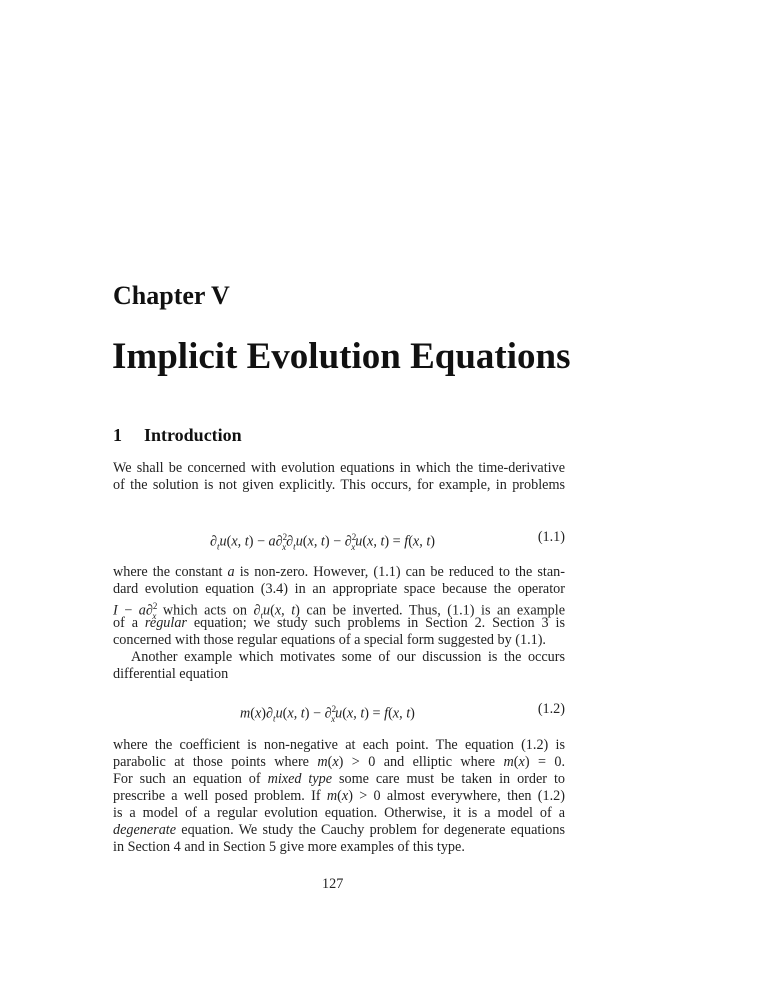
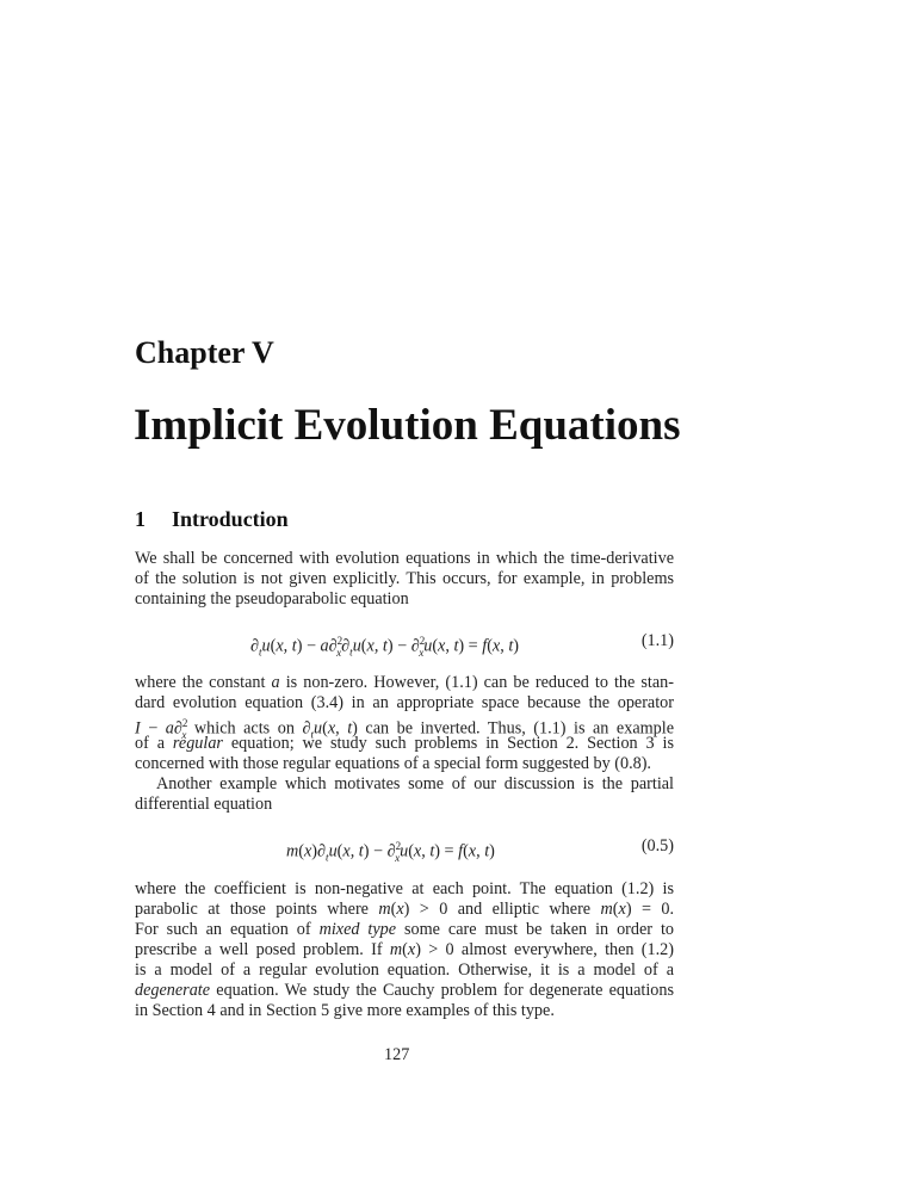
  Chapter V
  Implicit Evolution Equations
  1 Introduction
  We shall be concerned with evolution equations in which the time-derivative
  of the solution is not given explicitly. This occurs, for example, in problems
+ containing the pseudoparabolic equation
  ∂tu(x, t) − a∂2x∂tu(x, t) − ∂2xu(x, t) = f(x, t)
  (1.1)
  where the constant a is non-zero. However, (1.1) can be reduced to the stan-
  dard evolution equation (3.4) in an appropriate space because the operator
  I − a∂2x which acts on ∂tu(x, t) can be inverted. Thus, (1.1) is an example
  of a regular equation; we study such problems in Section 2. Section 3 is
- concerned with those regular equations of a special form suggested by (1.1).
+ concerned with those regular equations of a special form suggested by (0.8).
- Another example which motivates some of our discussion is the occurs
+ Another example which motivates some of our discussion is the partial
  differential equation
  m(x)∂tu(x, t) − ∂2xu(x, t) = f(x, t)
- (1.2)
+ (0.5)
  where the coefficient is non-negative at each point. The equation (1.2) is
  parabolic at those points where m(x) > 0 and elliptic where m(x) = 0.
  For such an equation of mixed type some care must be taken in order to
  prescribe a well posed problem. If m(x) > 0 almost everywhere, then (1.2)
  is a model of a regular evolution equation. Otherwise, it is a model of a
  degenerate equation. We study the Cauchy problem for degenerate equations
  in Section 4 and in Section 5 give more examples of this type.
  127
